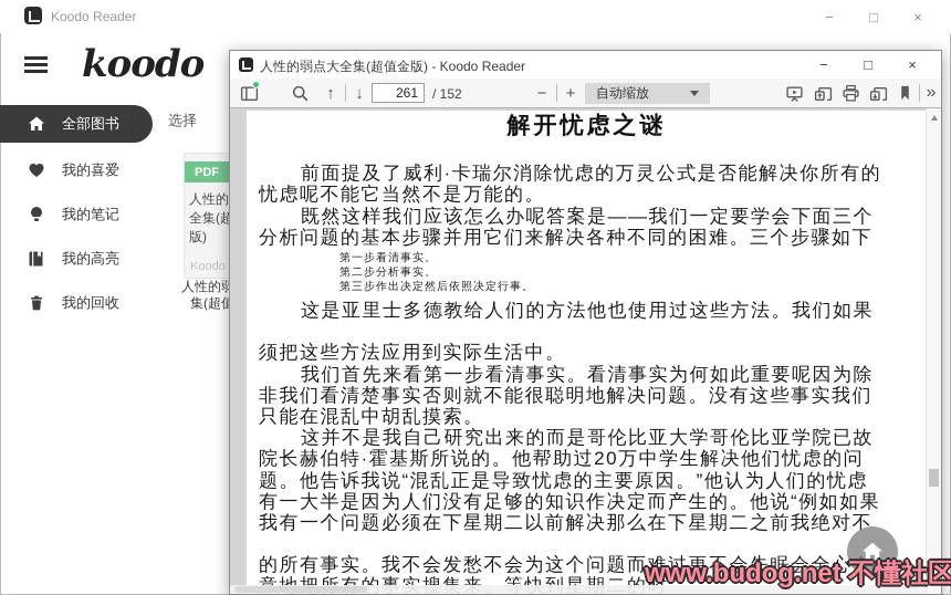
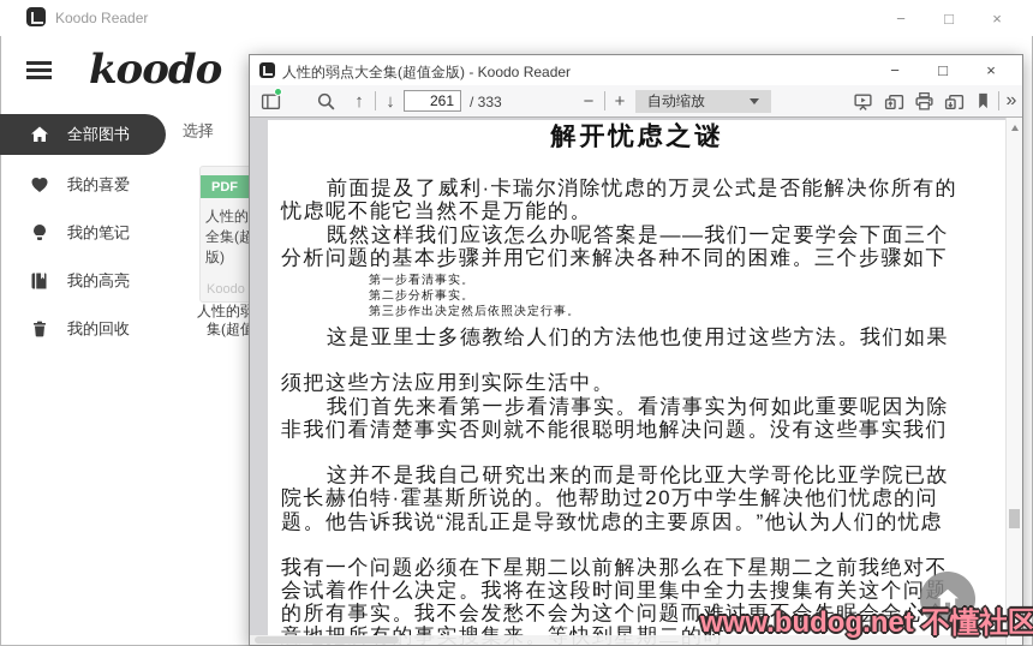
  Koodo Reader
  −
  □
  ×
  koodo
  全部图书
  我的喜爱
  我的笔记
  我的高亮
  我的回收
  选择
  PDF
  Koodo
  人性的弱点大全集(超值金版) - Koodo Reader
  −
  □
  ×
  ↑
  ↓
  261
- / 152
+ / 333
  −
  +
  自动缩放
  »
  解开忧虑之谜
  前面提及了威利·卡瑞尔消除忧虑的万灵公式是否能解决你所有的
  忧虑呢不能它当然不是万能的。
  既然这样我们应该怎么办呢答案是——我们一定要学会下面三个
  分析问题的基本步骤并用它们来解决各种不同的困难。三个步骤如下
  第一步看清事实。
  第二步分析事实。
  第三步作出决定然后依照决定行事。
  这是亚里士多德教给人们的方法他也使用过这些方法。我们如果
  须把这些方法应用到实际生活中。
  我们首先来看第一步看清事实。看清事实为何如此重要呢因为除
  非我们看清楚事实否则就不能很聪明地解决问题。没有这些事实我们
- 只能在混乱中胡乱摸索。
  这并不是我自己研究出来的而是哥伦比亚大学哥伦比亚学院已故
  院长赫伯特·霍基斯所说的。他帮助过20万中学生解决他们忧虑的问
  题。他告诉我说“混乱正是导致忧虑的主要原因。”他认为人们的忧虑
- 有一大半是因为人们没有足够的知识作决定而产生的。他说“例如如果
  我有一个问题必须在下星期二以前解决那么在下星期二之前我绝对不
+ 会试着作什么决定。我将在这段时间里集中全力去搜集有关这个问题
  的所有事实。我不会发愁不会为这个问题而难过更不会失眠会全心全
  www.budog.net 不懂社区
